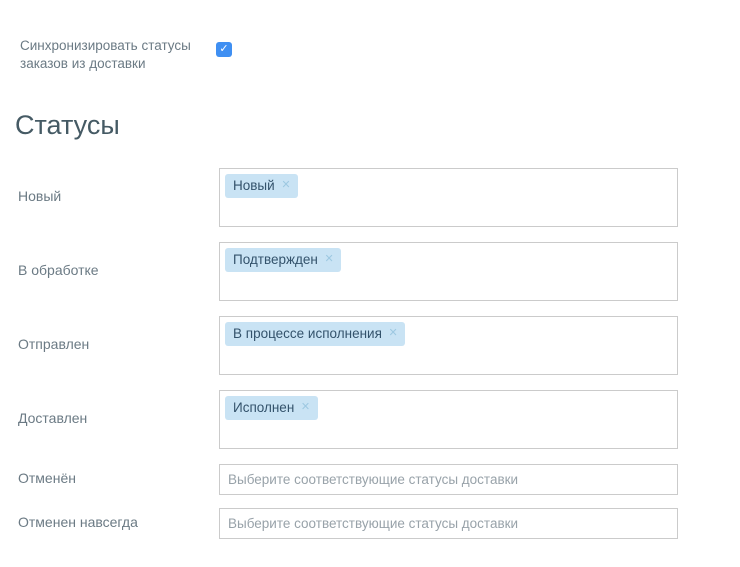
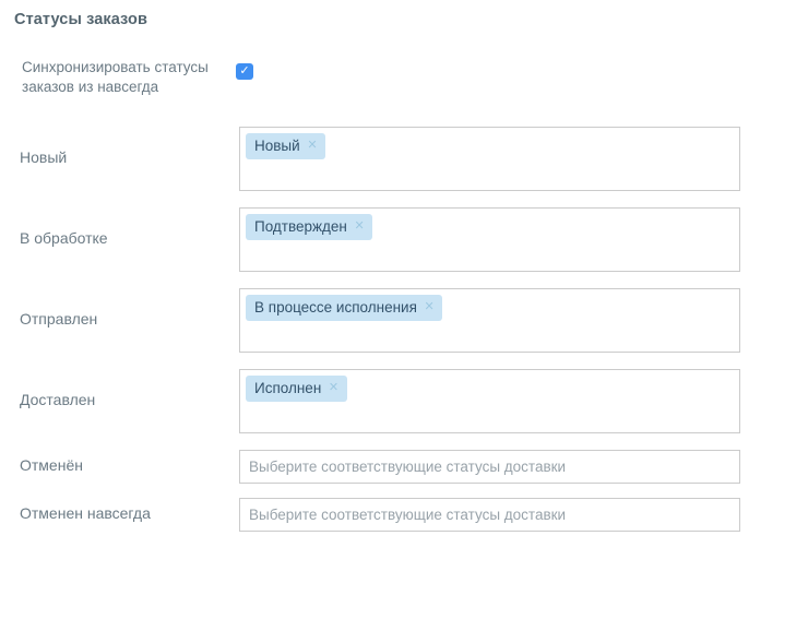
+ Статусы заказов
- Синхронизировать статусы заказов из доставки
+ Синхронизировать статусы заказов из навсегда
  ✓
- Статусы
  Новый
  Новый
  ×
  В обработке
  Подтвержден
  ×
  Отправлен
  В процессе исполнения
  ×
  Доставлен
  Исполнен
  ×
  Отменён
  Выберите соответствующие статусы доставки
  Отменен навсегда
  Выберите соответствующие статусы доставки
